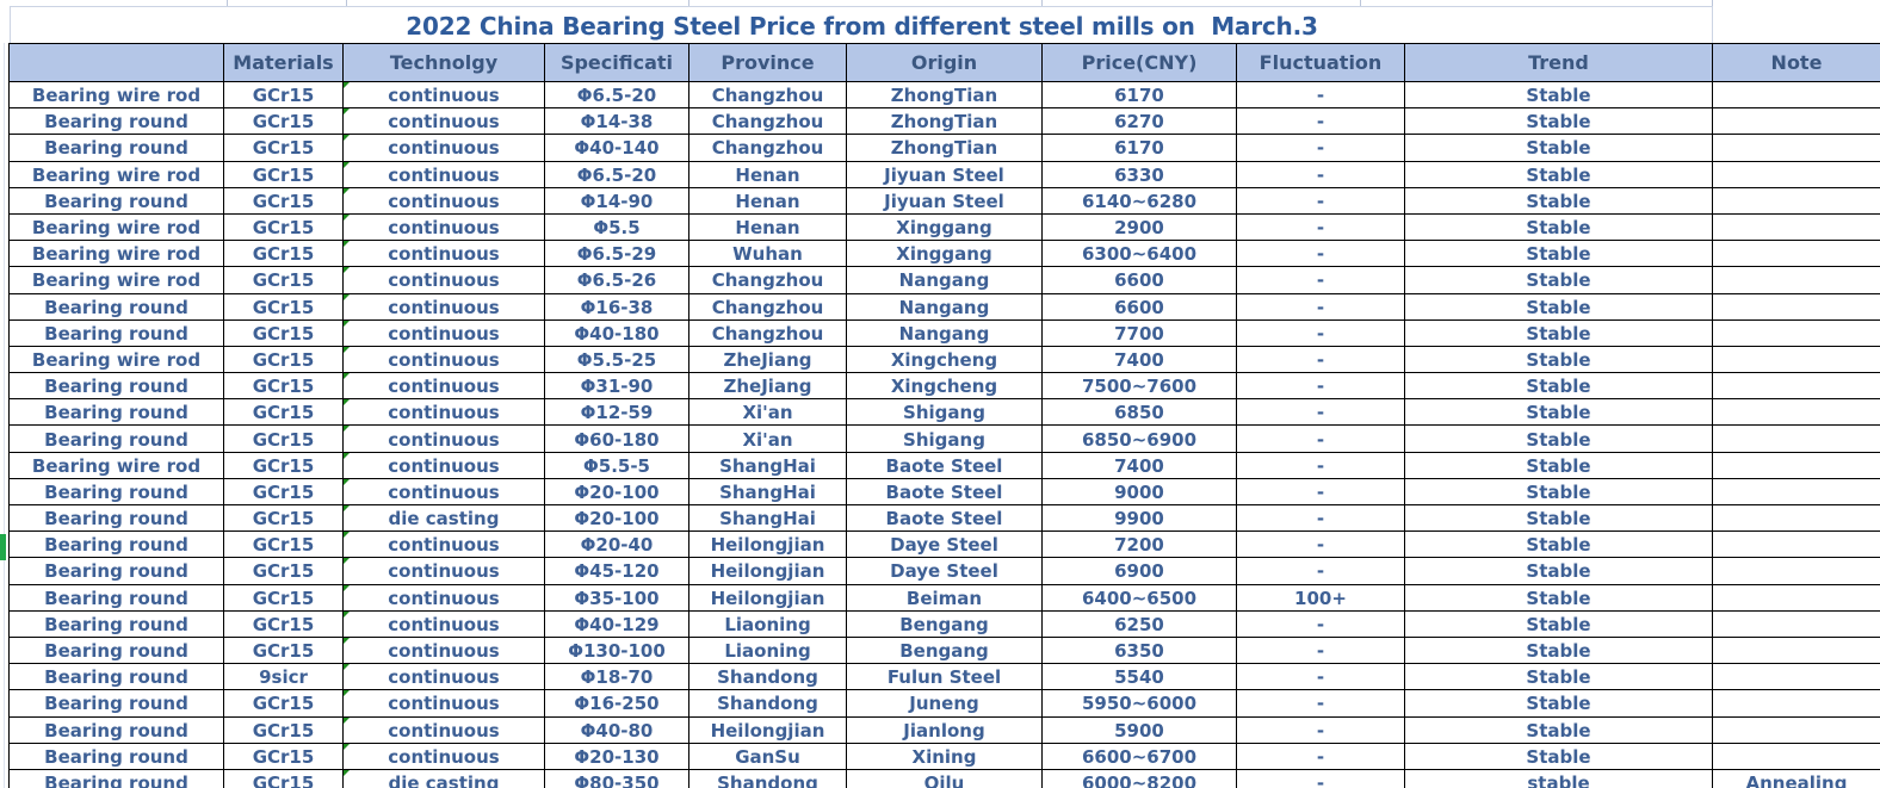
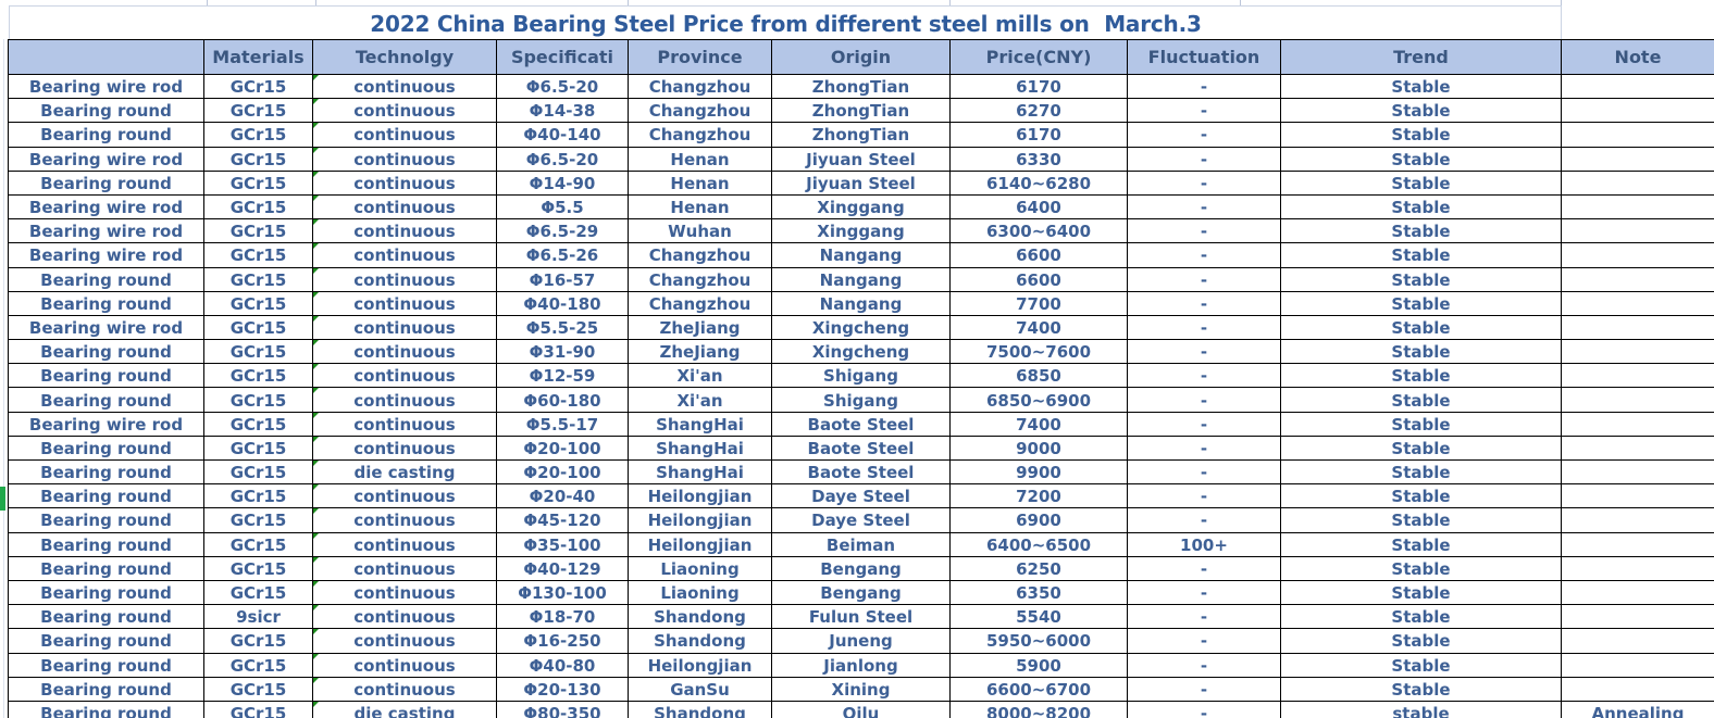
  2022 China Bearing Steel Price from different steel mills on March.3
  	Materials	Technolgy	Specificati	Province	Origin	Price(CNY)	Fluctuation	Trend	Note
  Bearing wire rod	GCr15	continuous	Φ6.5-20	Changzhou	ZhongTian	6170	-	Stable
  Bearing round	GCr15	continuous	Φ14-38	Changzhou	ZhongTian	6270	-	Stable
  Bearing round	GCr15	continuous	Φ40-140	Changzhou	ZhongTian	6170	-	Stable
  Bearing wire rod	GCr15	continuous	Φ6.5-20	Henan	Jiyuan Steel	6330	-	Stable
  Bearing round	GCr15	continuous	Φ14-90	Henan	Jiyuan Steel	6140~6280	-	Stable
- Bearing wire rod	GCr15	continuous	Φ5.5	Henan	Xinggang	2900	-	Stable
+ Bearing wire rod	GCr15	continuous	Φ5.5	Henan	Xinggang	6400	-	Stable
  Bearing wire rod	GCr15	continuous	Φ6.5-29	Wuhan	Xinggang	6300~6400	-	Stable
  Bearing wire rod	GCr15	continuous	Φ6.5-26	Changzhou	Nangang	6600	-	Stable
- Bearing round	GCr15	continuous	Φ16-38	Changzhou	Nangang	6600	-	Stable
+ Bearing round	GCr15	continuous	Φ16-57	Changzhou	Nangang	6600	-	Stable
  Bearing round	GCr15	continuous	Φ40-180	Changzhou	Nangang	7700	-	Stable
  Bearing wire rod	GCr15	continuous	Φ5.5-25	ZheJiang	Xingcheng	7400	-	Stable
  Bearing round	GCr15	continuous	Φ31-90	ZheJiang	Xingcheng	7500~7600	-	Stable
  Bearing round	GCr15	continuous	Φ12-59	Xi'an	Shigang	6850	-	Stable
  Bearing round	GCr15	continuous	Φ60-180	Xi'an	Shigang	6850~6900	-	Stable
- Bearing wire rod	GCr15	continuous	Φ5.5-5	ShangHai	Baote Steel	7400	-	Stable
+ Bearing wire rod	GCr15	continuous	Φ5.5-17	ShangHai	Baote Steel	7400	-	Stable
  Bearing round	GCr15	continuous	Φ20-100	ShangHai	Baote Steel	9000	-	Stable
  Bearing round	GCr15	die casting	Φ20-100	ShangHai	Baote Steel	9900	-	Stable
  Bearing round	GCr15	continuous	Φ20-40	Heilongjian	Daye Steel	7200	-	Stable
  Bearing round	GCr15	continuous	Φ45-120	Heilongjian	Daye Steel	6900	-	Stable
  Bearing round	GCr15	continuous	Φ35-100	Heilongjian	Beiman	6400~6500	100+	Stable
  Bearing round	GCr15	continuous	Φ40-129	Liaoning	Bengang	6250	-	Stable
  Bearing round	GCr15	continuous	Φ130-100	Liaoning	Bengang	6350	-	Stable
  Bearing round	9sicr	continuous	Φ18-70	Shandong	Fulun Steel	5540	-	Stable
  Bearing round	GCr15	continuous	Φ16-250	Shandong	Juneng	5950~6000	-	Stable
  Bearing round	GCr15	continuous	Φ40-80	Heilongjian	Jianlong	5900	-	Stable
  Bearing round	GCr15	continuous	Φ20-130	GanSu	Xining	6600~6700	-	Stable
- Bearing round	GCr15	die casting	Φ80-350	Shandong	Qilu	6000~8200	-	stable	Annealing
+ Bearing round	GCr15	die casting	Φ80-350	Shandong	Qilu	8000~8200	-	stable	Annealing
